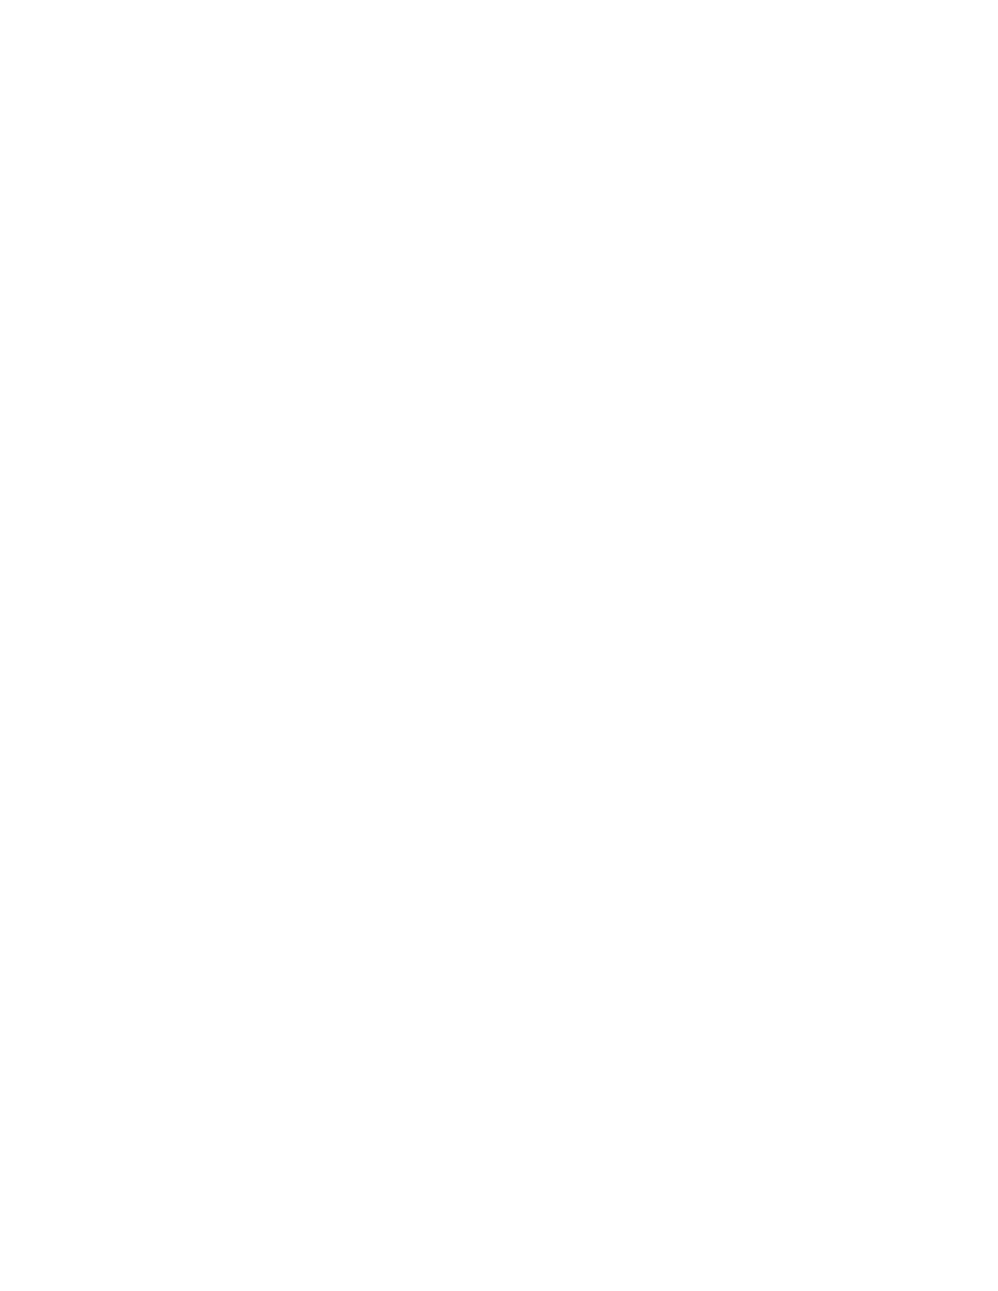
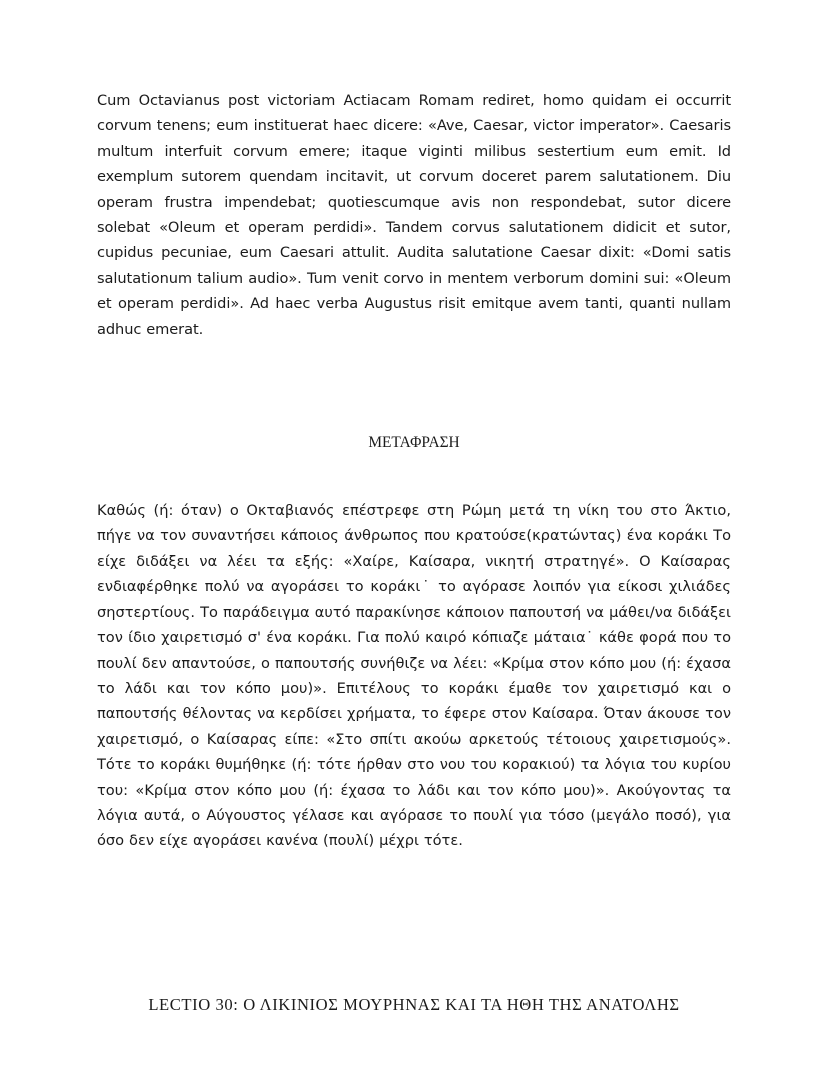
+ Cum Octavianus post victoriam Actiacam Romam rediret, homo quidam ei occurrit corvum tenens; eum instituerat haec dicere: «Ave, Caesar, victor imperator». Caesaris multum interfuit corvum emere; itaque viginti milibus sestertium eum emit. Id exemplum sutorem quendam incitavit, ut corvum doceret parem salutationem. Diu operam frustra impendebat; quotiescumque avis non respondebat, sutor dicere solebat «Oleum et operam perdidi». Tandem corvus salutationem didicit et sutor, cupidus pecuniae, eum Caesari attulit. Audita salutatione Caesar dixit: «Domi satis salutationum talium audio». Tum venit corvo in mentem verborum domini sui: «Oleum et operam perdidi». Ad haec verba Augustus risit emitque avem tanti, quanti nullam adhuc emerat.
+ ΜΕΤΑΦΡΑΣΗ
+ Καθώς (ή: όταν) ο Οκταβιανός επέστρεφε στη Ρώμη μετά τη νίκη του στο Άκτιο, πήγε να τον συναντήσει κάποιος άνθρωπος που κρατούσε(κρατώντας) ένα κοράκι Το είχε διδάξει να λέει τα εξής: «Χαίρε, Καίσαρα, νικητή στρατηγέ». Ο Καίσαρας ενδιαφέρθηκε πολύ να αγοράσει το κοράκι˙ το αγόρασε λοιπόν για είκοσι χιλιάδες σηστερτίους. Το παράδειγμα αυτό παρακίνησε κάποιον παπουτσή να μάθει/να διδάξει τον ίδιο χαιρετισμό σ' ένα κοράκι. Για πολύ καιρό κόπιαζε μάταια˙ κάθε φορά που το πουλί δεν απαντούσε, ο παπουτσής συνήθιζε να λέει: «Κρίμα στον κόπο μου (ή: έχασα το λάδι και τον κόπο μου)». Επιτέλους το κοράκι έμαθε τον χαιρετισμό και ο παπουτσής θέλοντας να κερδίσει χρήματα, το έφερε στον Καίσαρα. Όταν άκουσε τον χαιρετισμό, ο Καίσαρας είπε: «Στο σπίτι ακούω αρκετούς τέτοιους χαιρετισμούς». Τότε το κοράκι θυμήθηκε (ή: τότε ήρθαν στο νου του κορακιού) τα λόγια του κυρίου του: «Κρίμα στον κόπο μου (ή: έχασα το λάδι και τον κόπο μου)». Ακούγοντας τα λόγια αυτά, ο Αύγουστος γέλασε και αγόρασε το πουλί για τόσο (μεγάλο ποσό), για όσο δεν είχε αγοράσει κανένα (πουλί) μέχρι τότε.
+ LECTIO 30: Ο ΛΙΚΙΝΙΟΣ ΜΟΥΡΗΝΑΣ ΚΑΙ ΤΑ ΗΘΗ ΤΗΣ ΑΝΑΤΟΛΗΣ
